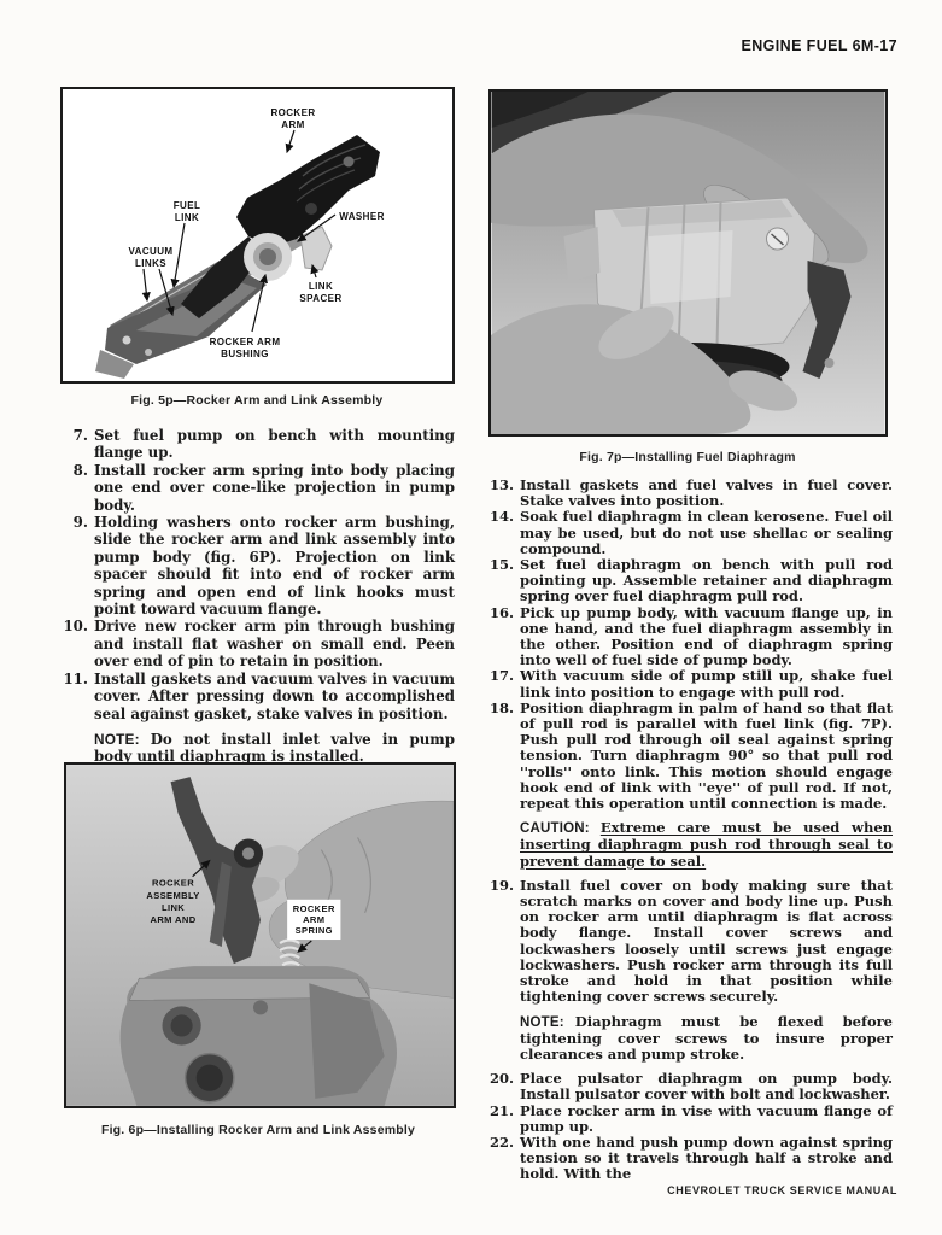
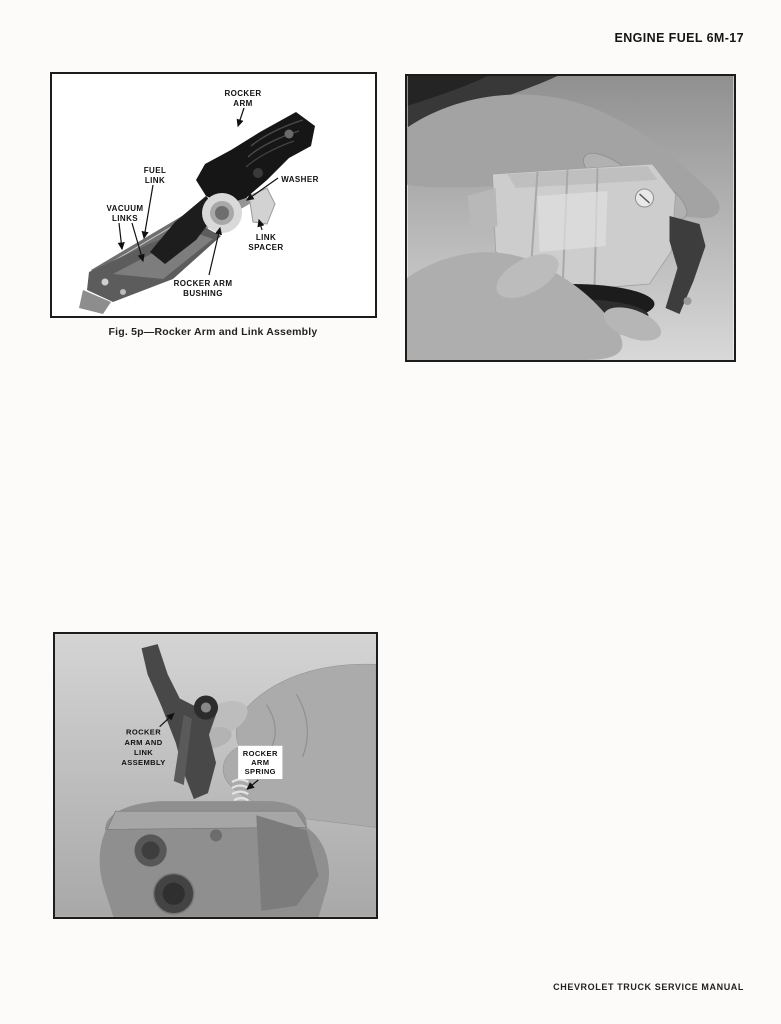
  ENGINE FUEL 6M-17
  ROCKER
  ARM
  FUEL
  LINK
  VACUUM
  LINKS
  WASHER
  LINK
  SPACER
  ROCKER ARM
  BUSHING
  Fig. 5p—Rocker Arm and Link Assembly
- 7.
- Set fuel pump on bench with mounting flange up.
- 8.
- Install rocker arm spring into body placing one end over cone-like projection in pump body.
- 9.
- Holding washers onto rocker arm bushing, slide the rocker arm and link assembly into pump body (fig. 6P). Projection on link spacer should fit into end of rocker arm spring and open end of link hooks must point toward vacuum flange.
- 10.
- Drive new rocker arm pin through bushing and install flat washer on small end. Peen over end of pin to retain in position.
- 11.
- Install gaskets and vacuum valves in vacuum cover. After pressing down to accomplished seal against gasket, stake valves in position.
- NOTE: Do not install inlet valve in pump body until diaphragm is installed.
  ROCKER
- ASSEMBLY
+ ARM AND
  LINK
- ARM AND
+ ASSEMBLY
  ROCKER
  ARM
  SPRING
- Fig. 6p—Installing Rocker Arm and Link Assembly
- Fig. 7p—Installing Fuel Diaphragm
- 13.
- Install gaskets and fuel valves in fuel cover. Stake valves into position.
- 14.
- Soak fuel diaphragm in clean kerosene. Fuel oil may be used, but do not use shellac or sealing compound.
- 15.
- Set fuel diaphragm on bench with pull rod pointing up. Assemble retainer and diaphragm spring over fuel diaphragm pull rod.
- 16.
- Pick up pump body, with vacuum flange up, in one hand, and the fuel diaphragm assembly in the other. Position end of diaphragm spring into well of fuel side of pump body.
- 17.
- With vacuum side of pump still up, shake fuel link into position to engage with pull rod.
- 18.
- Position diaphragm in palm of hand so that flat of pull rod is parallel with fuel link (fig. 7P). Push pull rod through oil seal against spring tension. Turn diaphragm 90° so that pull rod ''rolls'' onto link. This motion should engage hook end of link with ''eye'' of pull rod. If not, repeat this operation until connection is made.
- CAUTION: Extreme care must be used when inserting diaphragm push rod through seal to prevent damage to seal.
- 19.
- Install fuel cover on body making sure that scratch marks on cover and body line up. Push on rocker arm until diaphragm is flat across body flange. Install cover screws and lockwashers loosely until screws just engage lockwashers. Push rocker arm through its full stroke and hold in that position while tightening cover screws securely.
- NOTE: Diaphragm must be flexed before tightening cover screws to insure proper clearances and pump stroke.
- 20.
- Place pulsator diaphragm on pump body. Install pulsator cover with bolt and lockwasher.
- 21.
- Place rocker arm in vise with vacuum flange of pump up.
- 22.
- With one hand push pump down against spring tension so it travels through half a stroke and hold. With the
  CHEVROLET TRUCK SERVICE MANUAL
